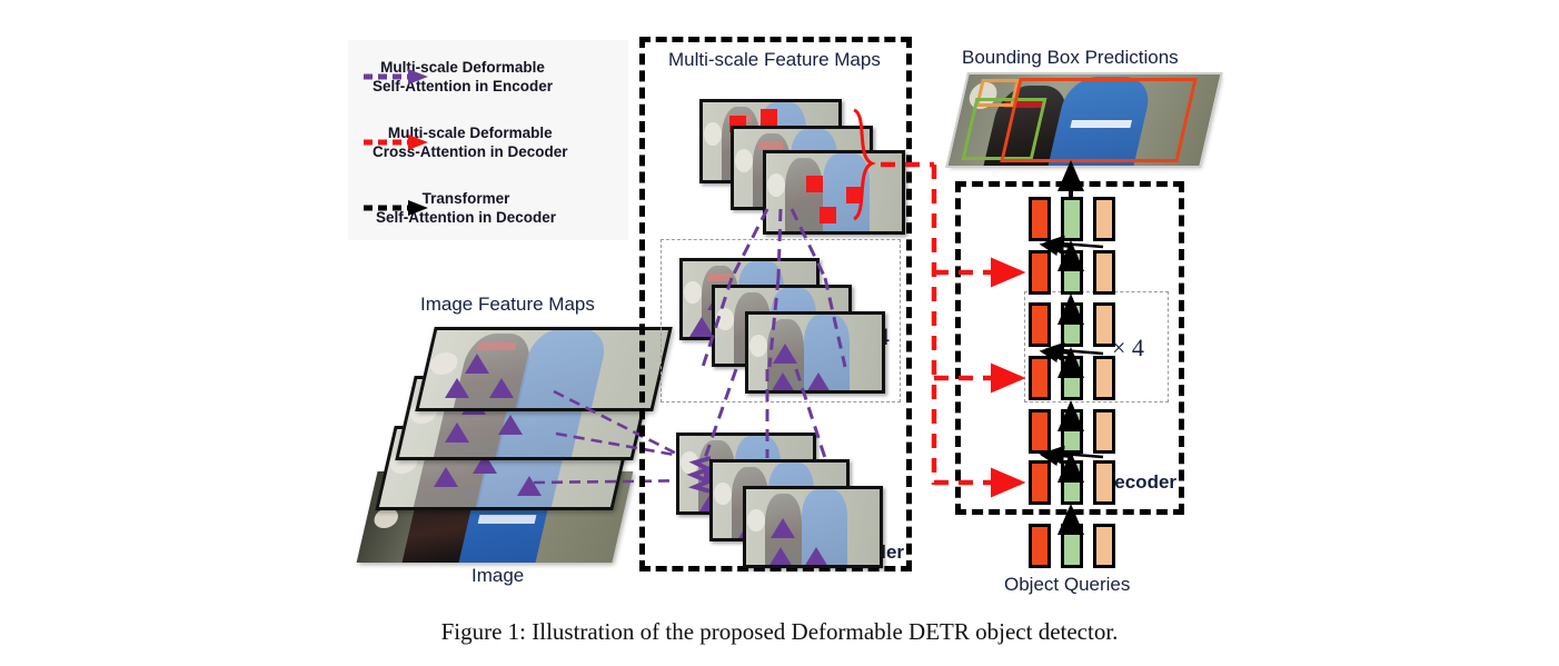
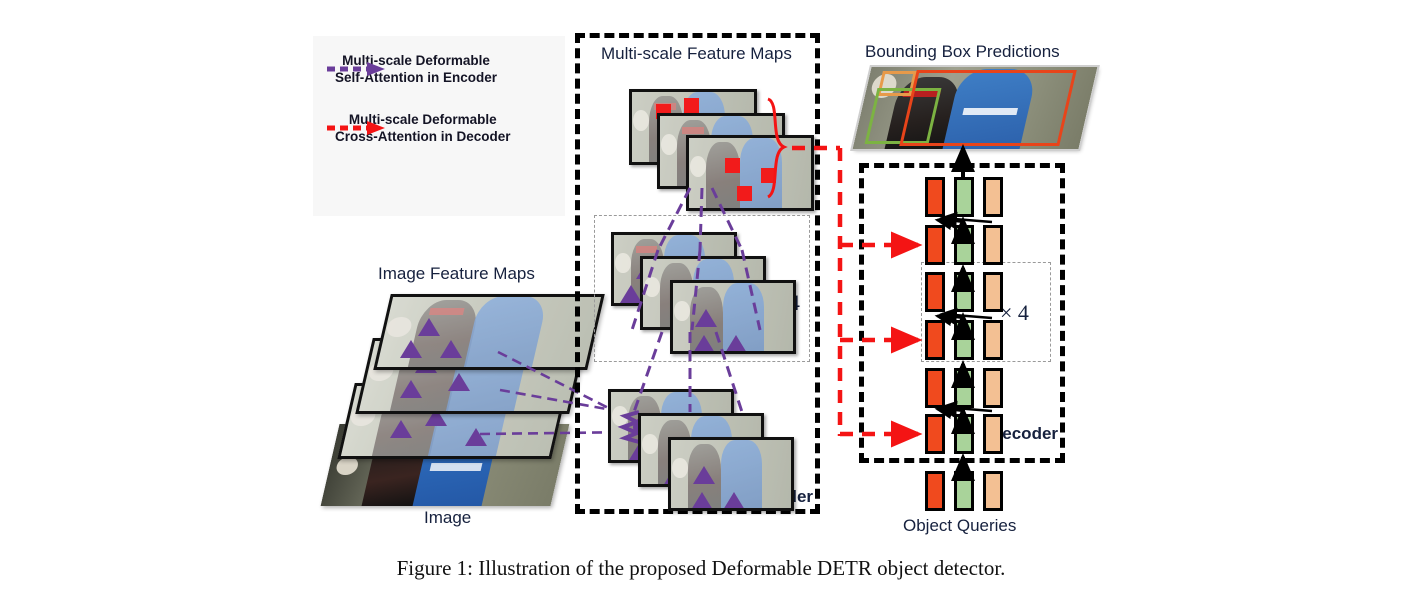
  Multi-scale Deformable
  Self-Attention in Encoder
  Multi-scale Deformable
  Cross-Attention in Decoder
- Transformer
- Self-Attention in Decoder
  Image Feature Maps
  Image
  Multi-scale Feature Maps
  Bounding Box Predictions
  ecoder
  × 4
  Object Queries
  Figure 1: Illustration of the proposed Deformable DETR object detector.
